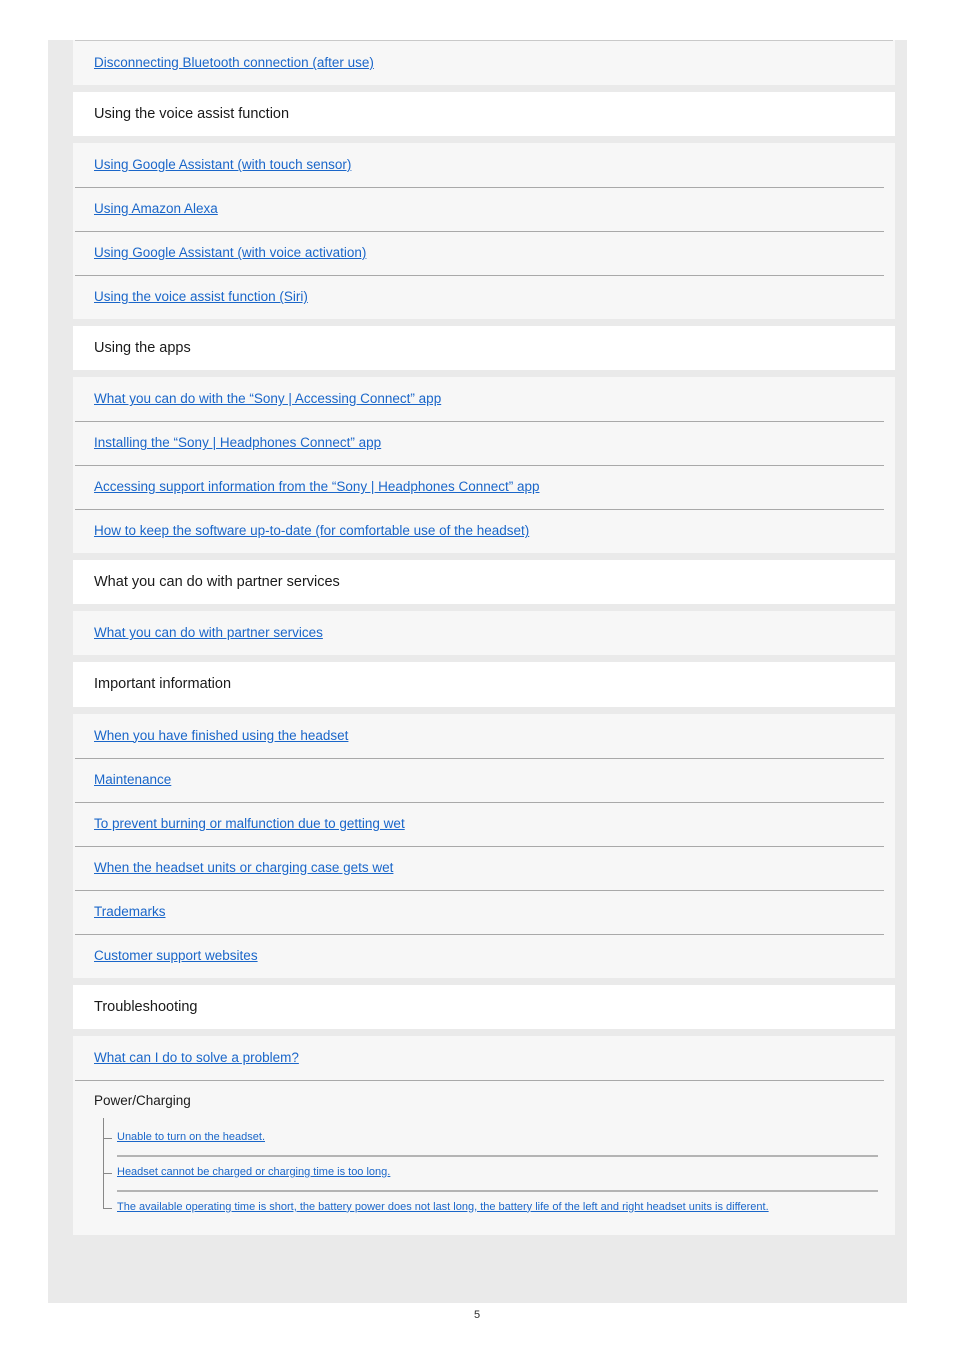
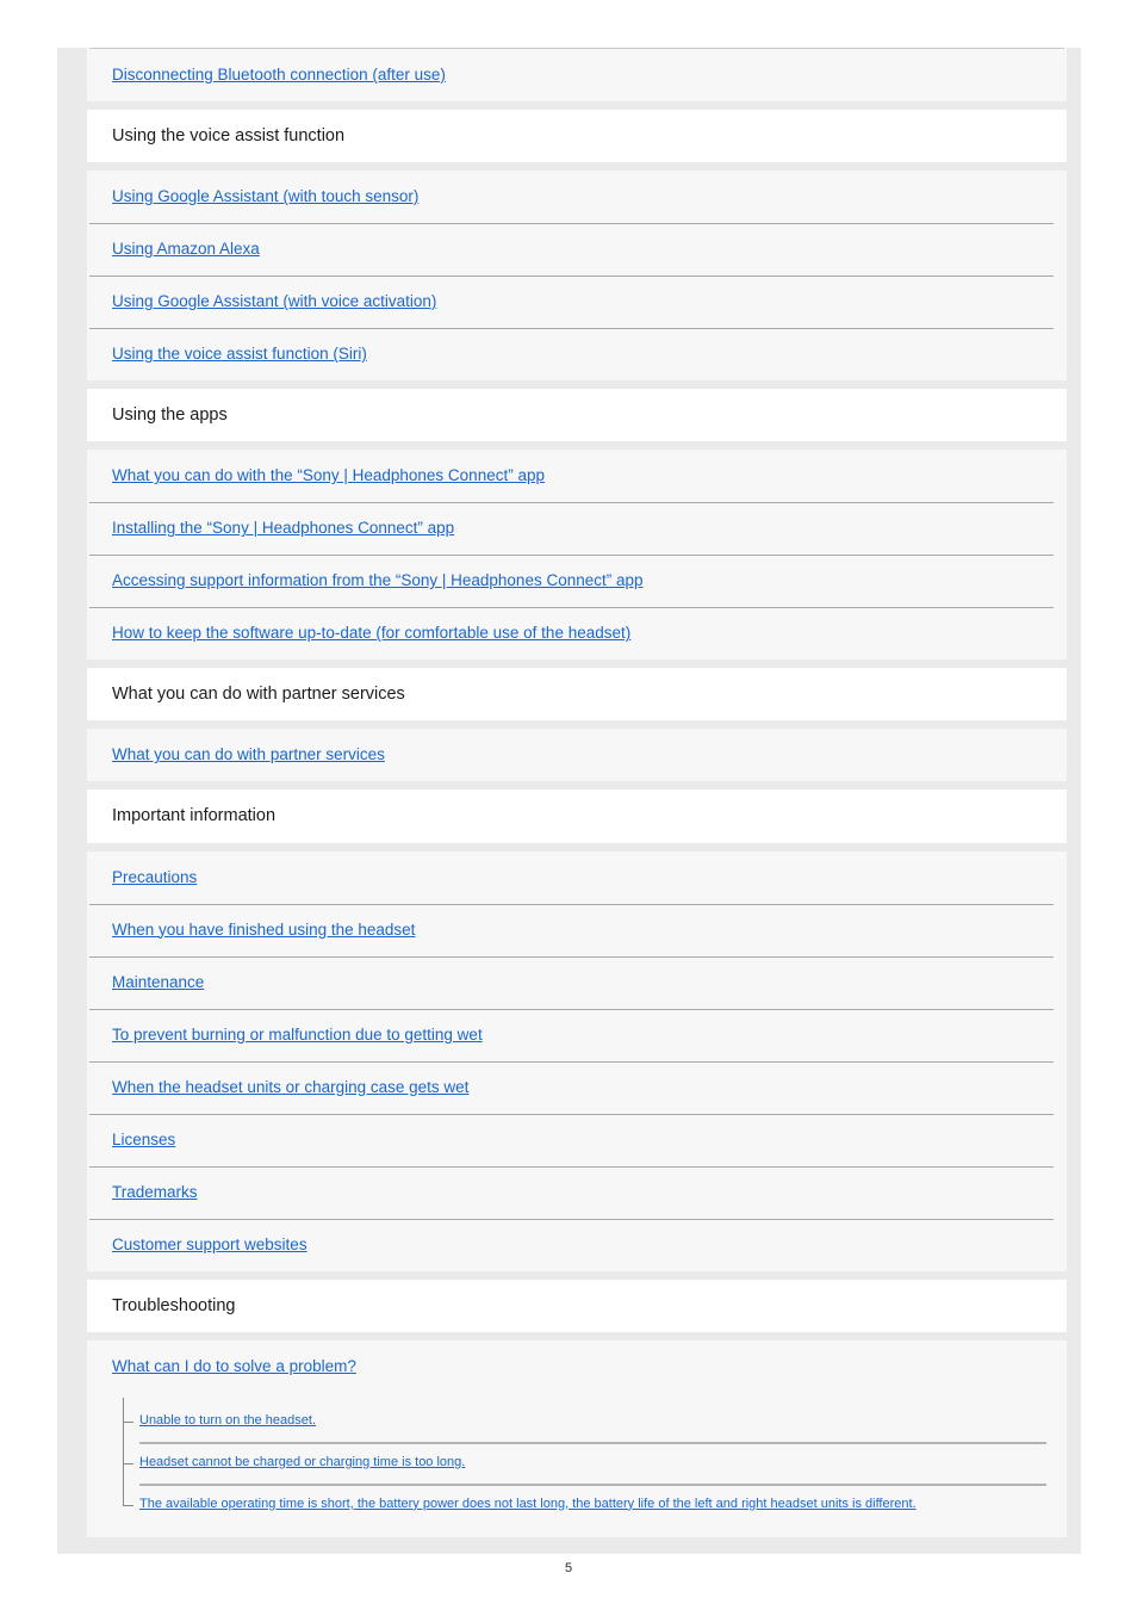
  Disconnecting Bluetooth connection (after use)
  Using the voice assist function
  Using Google Assistant (with touch sensor)
  Using Amazon Alexa
  Using Google Assistant (with voice activation)
  Using the voice assist function (Siri)
  Using the apps
- What you can do with the “Sony | Accessing Connect” app
+ What you can do with the “Sony | Headphones Connect” app
  Installing the “Sony | Headphones Connect” app
  Accessing support information from the “Sony | Headphones Connect” app
  How to keep the software up-to-date (for comfortable use of the headset)
  What you can do with partner services
  What you can do with partner services
  Important information
+ Precautions
  When you have finished using the headset
  Maintenance
  To prevent burning or malfunction due to getting wet
  When the headset units or charging case gets wet
+ Licenses
  Trademarks
  Customer support websites
  Troubleshooting
  What can I do to solve a problem?
- Power/Charging
  Unable to turn on the headset.
  Headset cannot be charged or charging time is too long.
  The available operating time is short, the battery power does not last long, the battery life of the left and right headset units is different.
  5
